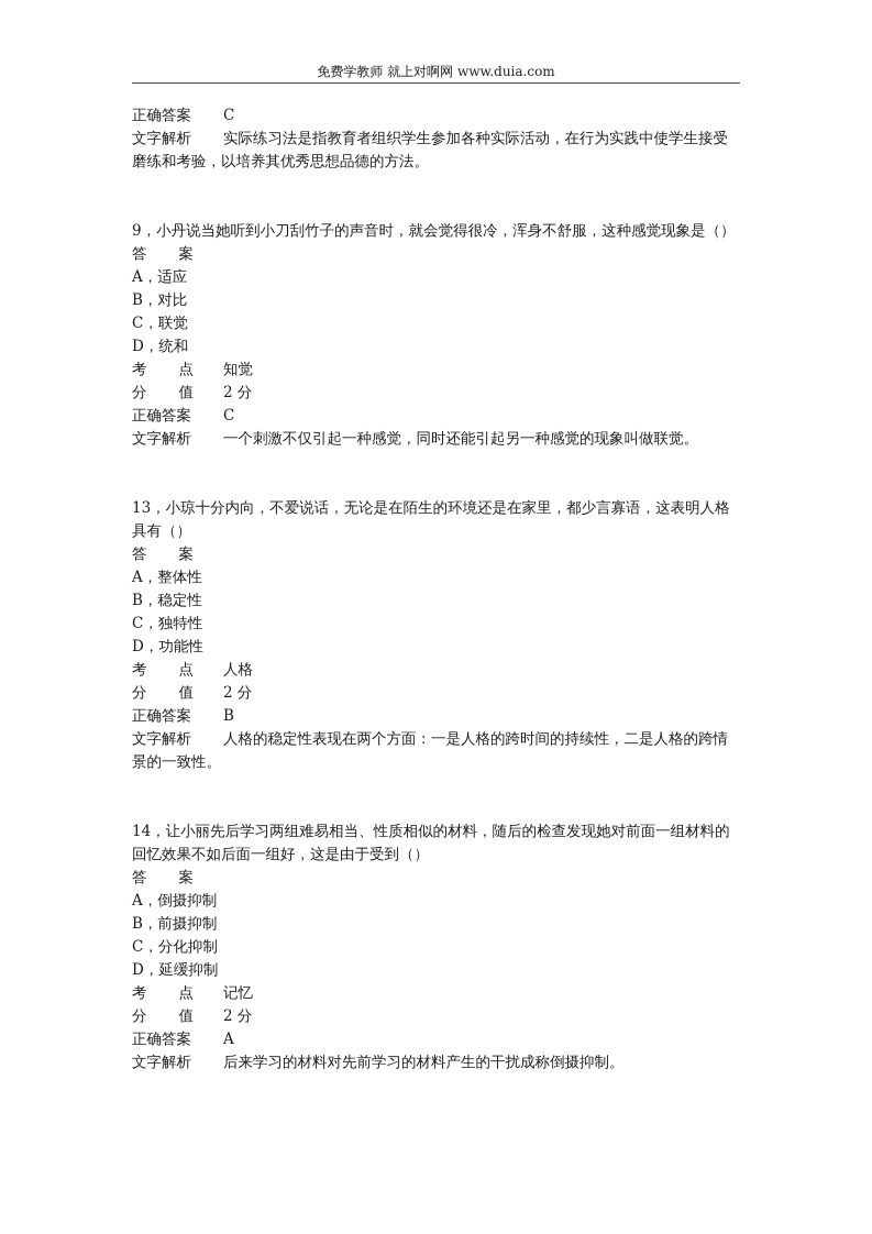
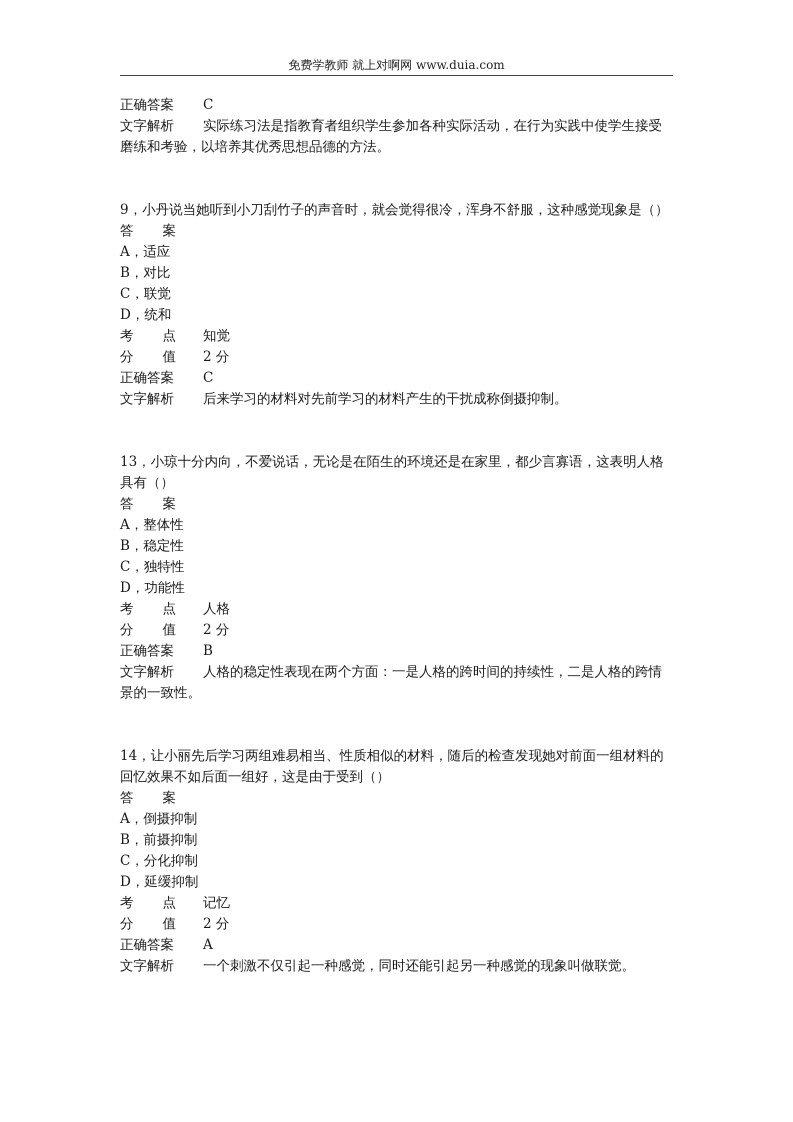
  免费学教师 就上对啊网 www.duia.com
  正确答案
  C
  文字解析
  实际练习法是指教育者组织学生参加各种实际活动，在行为实践中使学生接受
  磨练和考验，以培养其优秀思想品德的方法。
  9，小丹说当她听到小刀刮竹子的声音时，就会觉得很冷，浑身不舒服，这种感觉现象是（）
  答
  案
  A，适应
  B，对比
  C，联觉
  D，统和
  考
  点
  知觉
  分
  值
  2 分
  正确答案
  C
  文字解析
- 一个刺激不仅引起一种感觉，同时还能引起另一种感觉的现象叫做联觉。
+ 后来学习的材料对先前学习的材料产生的干扰成称倒摄抑制。
  13，小琼十分内向，不爱说话，无论是在陌生的环境还是在家里，都少言寡语，这表明人格
  具有（）
  答
  案
  A，整体性
  B，稳定性
  C，独特性
  D，功能性
  考
  点
  人格
  分
  值
  2 分
  正确答案
  B
  文字解析
  人格的稳定性表现在两个方面：一是人格的跨时间的持续性，二是人格的跨情
  景的一致性。
  14，让小丽先后学习两组难易相当、性质相似的材料，随后的检查发现她对前面一组材料的
  回忆效果不如后面一组好，这是由于受到（）
  答
  案
  A，倒摄抑制
  B，前摄抑制
  C，分化抑制
  D，延缓抑制
  考
  点
  记忆
  分
  值
  2 分
  正确答案
  A
  文字解析
- 后来学习的材料对先前学习的材料产生的干扰成称倒摄抑制。
+ 一个刺激不仅引起一种感觉，同时还能引起另一种感觉的现象叫做联觉。
